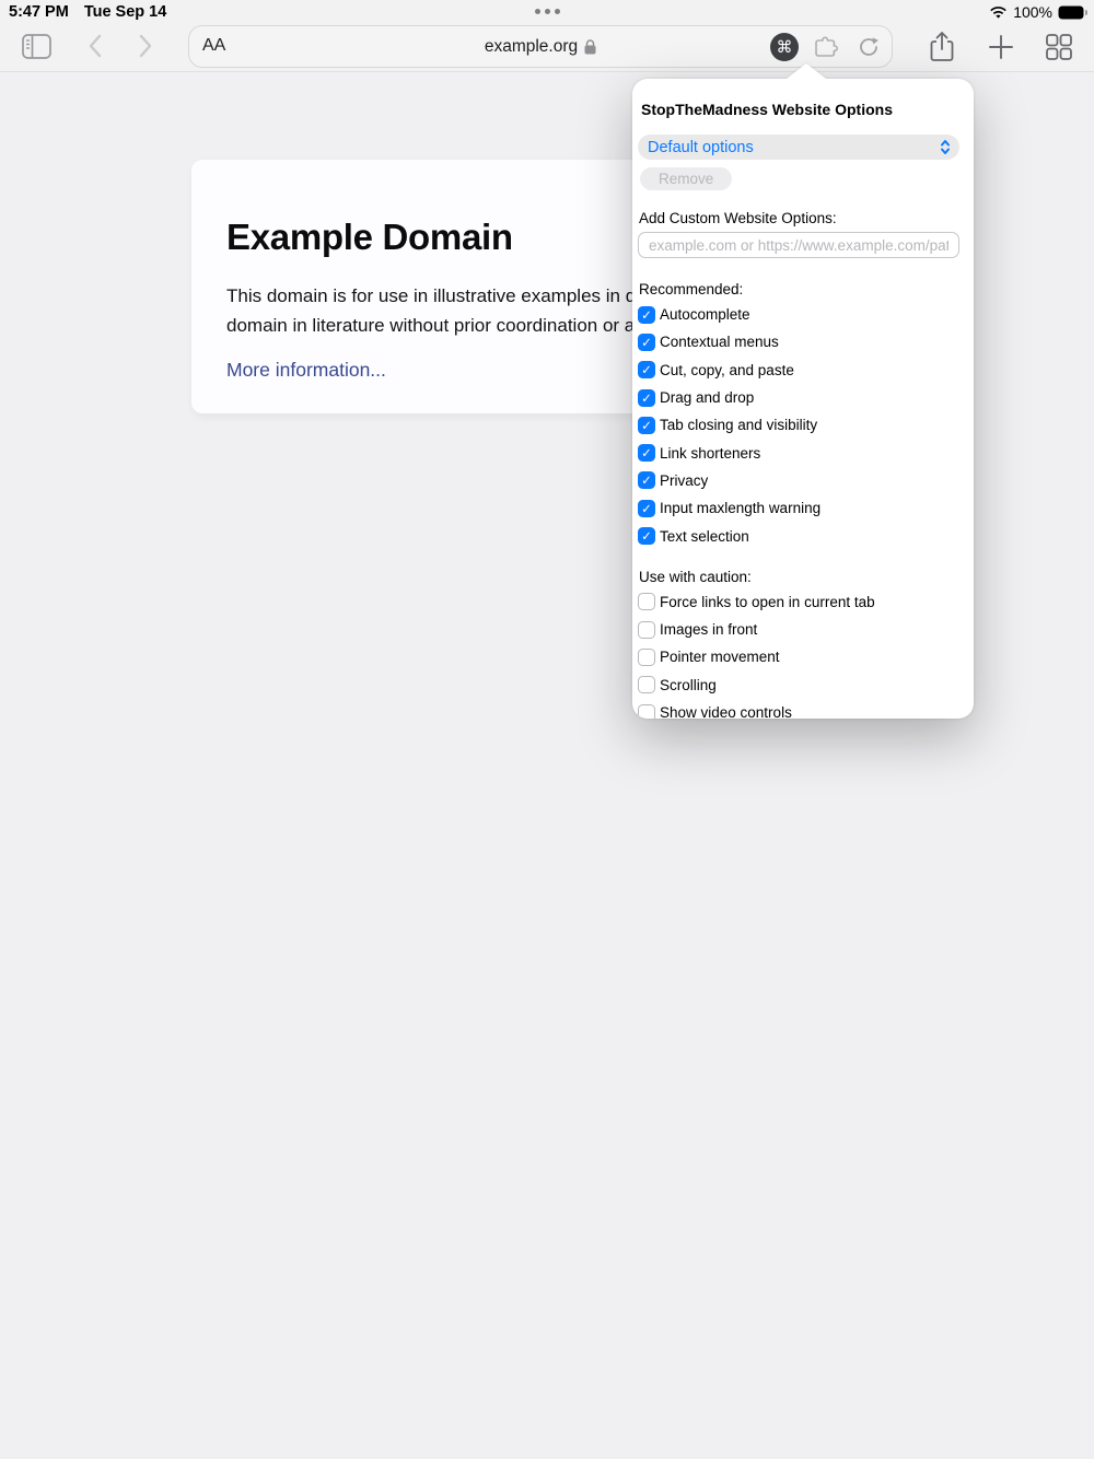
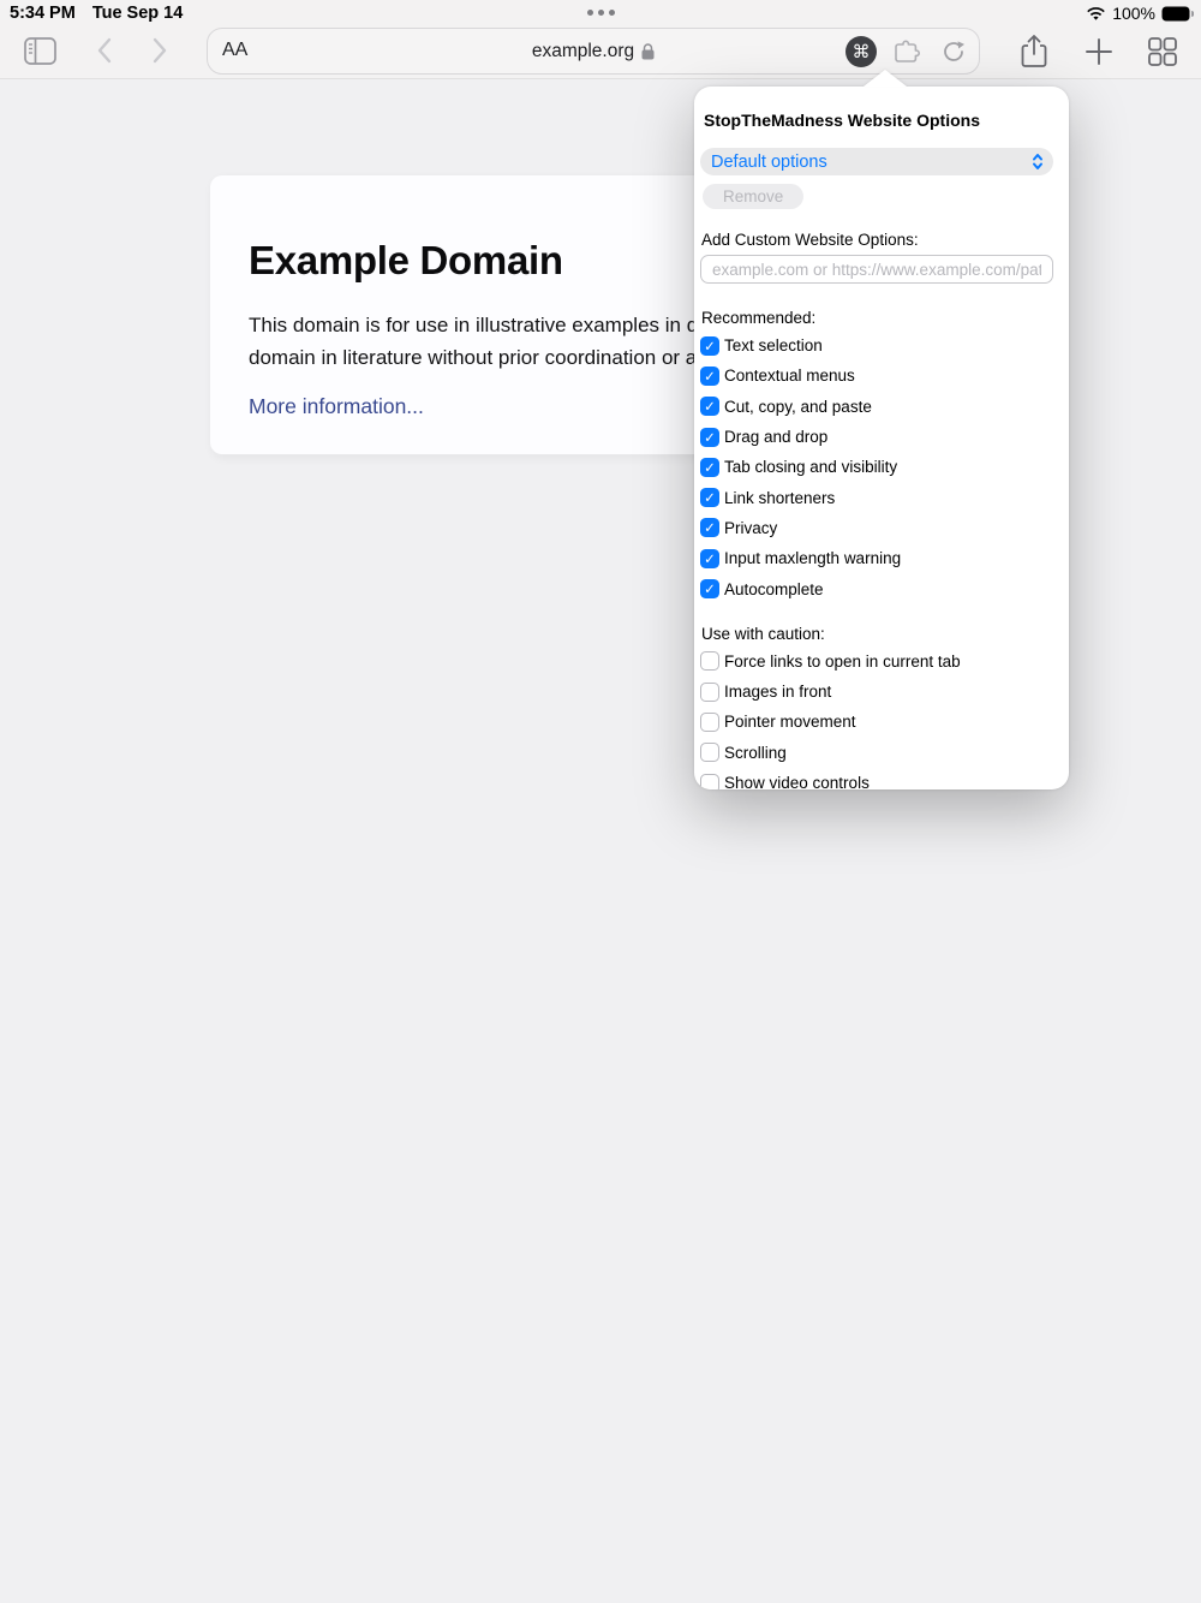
- 5:47 PM
+ 5:34 PM
  Tue Sep 14
  100%
  AA
  example.org
  ⌘
  Example Domain
  More information...
  StopTheMadness Website Options
  Default options
  Remove
  Add Custom Website Options:
  example.com or https://www.example.com/pat
  Recommended:
  ✓
- Autocomplete
+ Text selection
  ✓
  Contextual menus
  ✓
  Cut, copy, and paste
  ✓
  Drag and drop
  ✓
  Tab closing and visibility
  ✓
  Link shorteners
  ✓
  Privacy
  ✓
  Input maxlength warning
  ✓
- Text selection
+ Autocomplete
  Use with caution:
  ✓
  Force links to open in current tab
  ✓
  Images in front
  ✓
  Pointer movement
  ✓
  Scrolling
  ✓
  Show video controls
